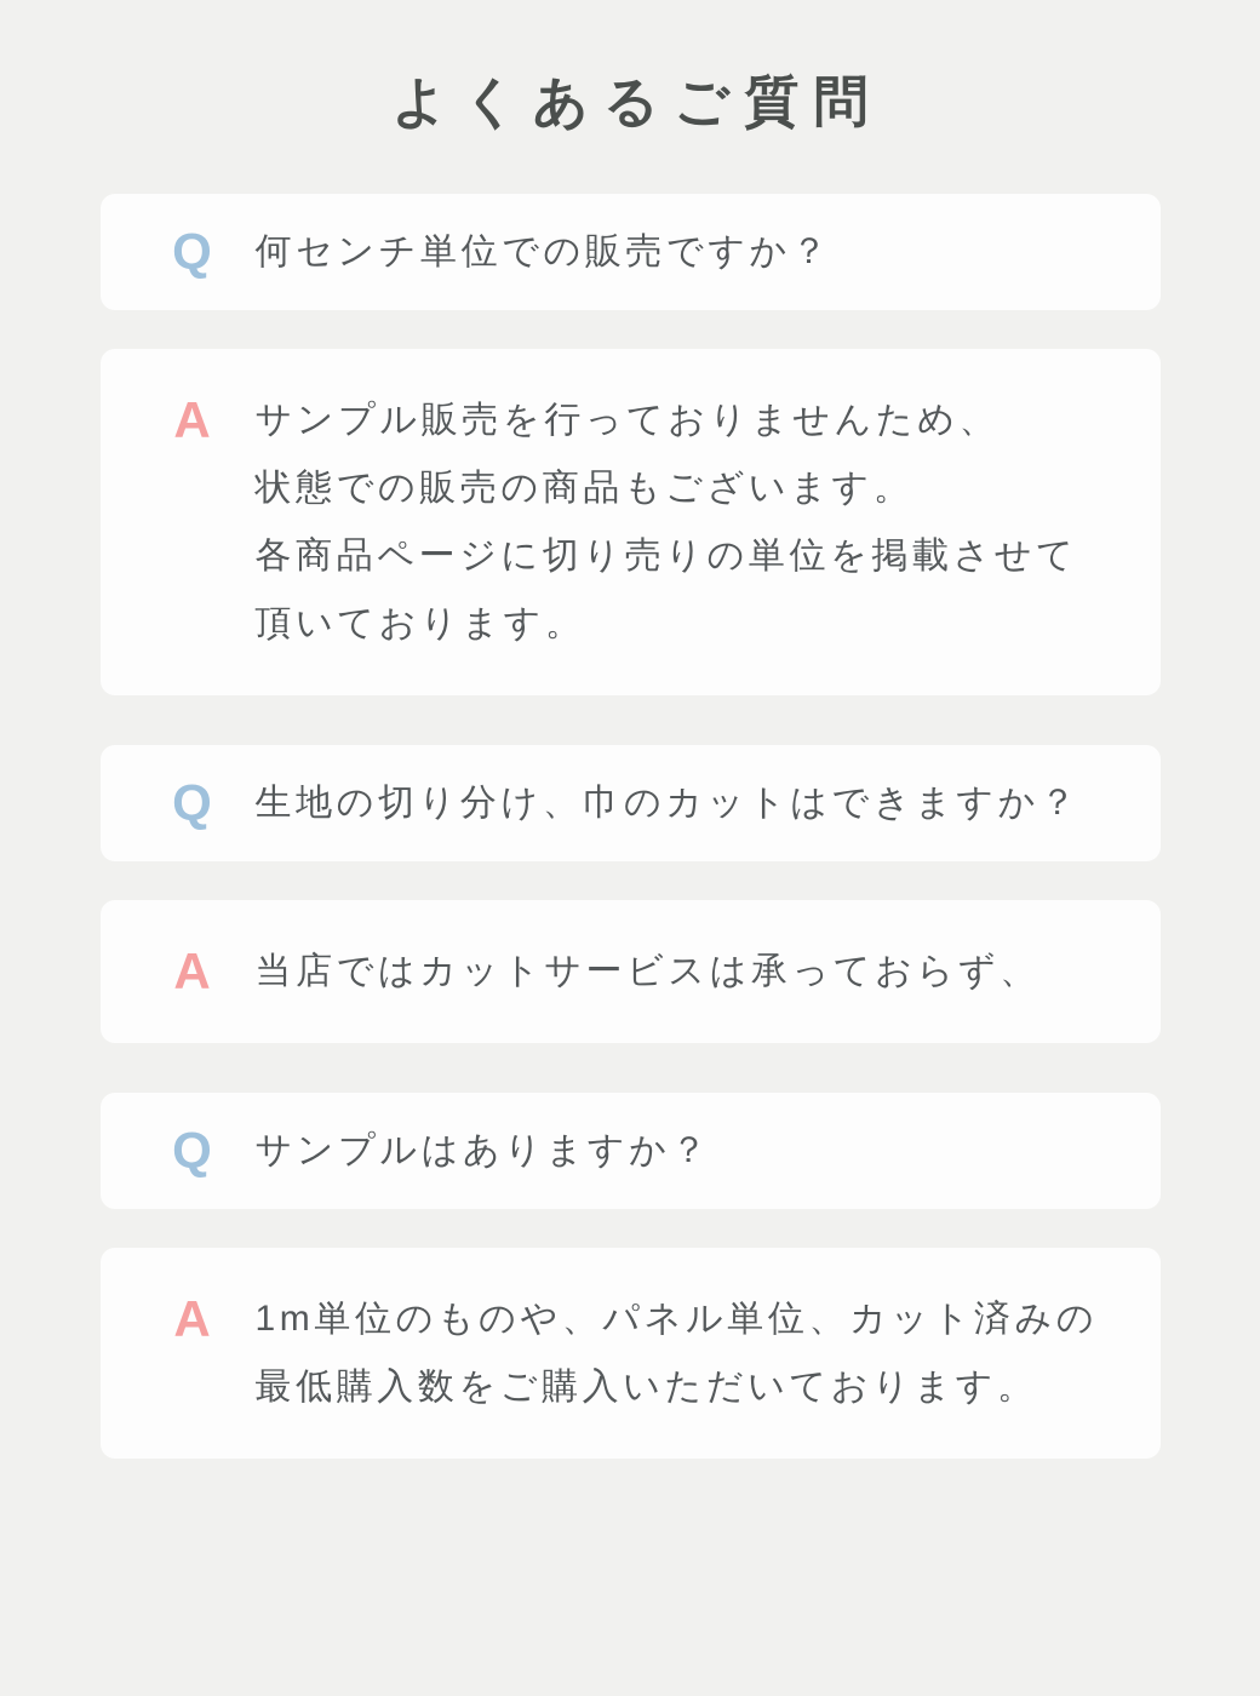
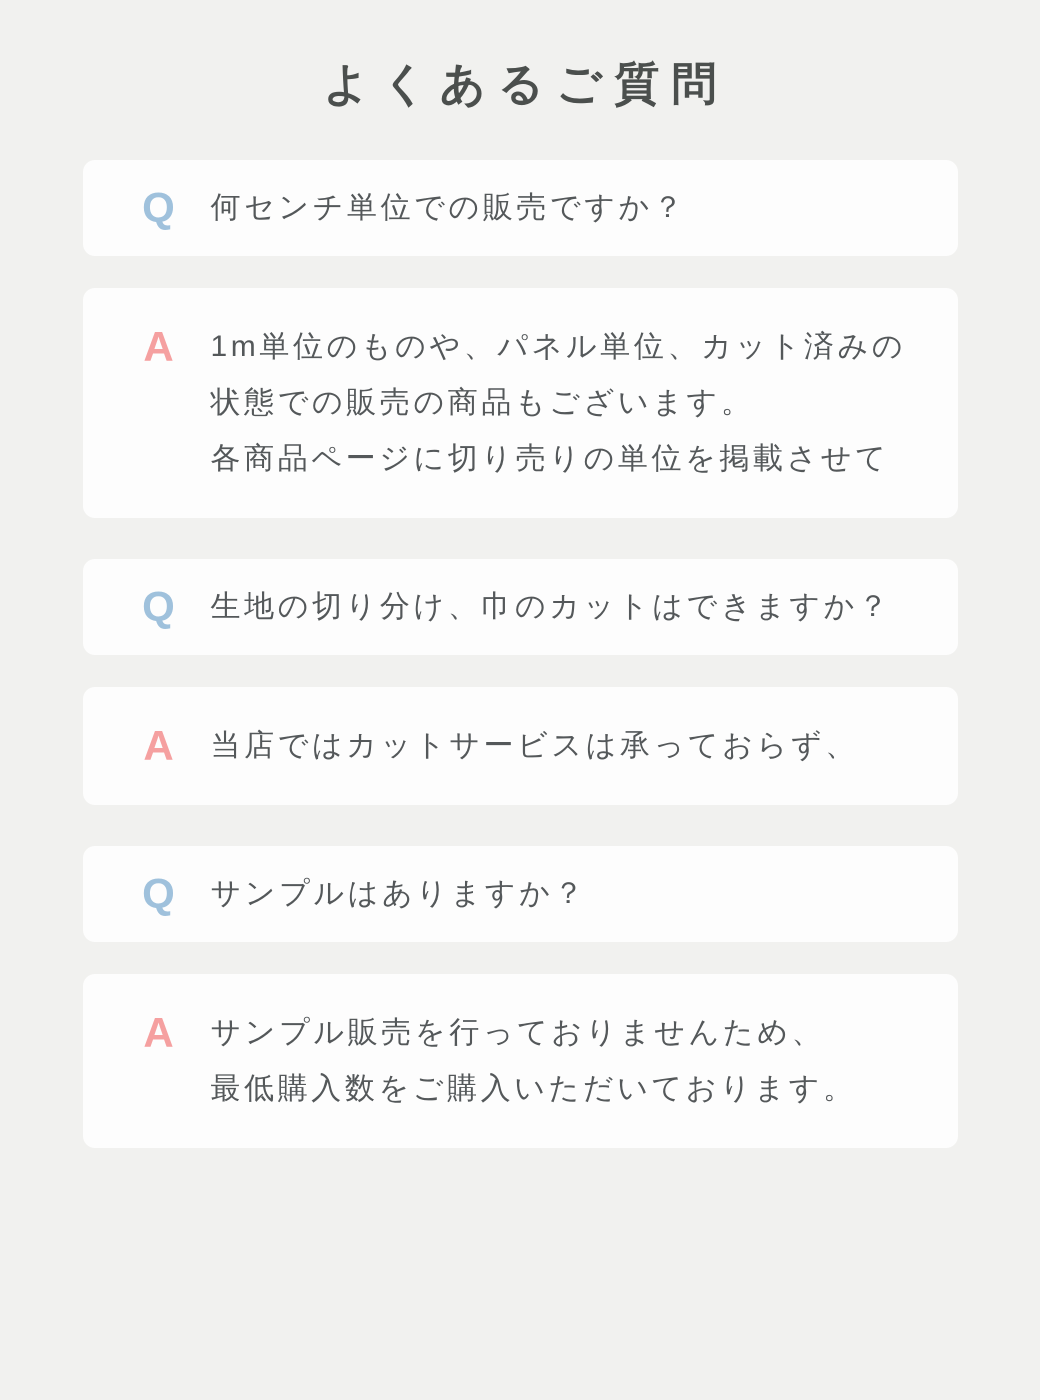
  よくあるご質問
  Q
  何センチ単位での販売ですか？
  A
- サンプル販売を行っておりませんため、
+ 1m単位のものや、パネル単位、カット済みの
  状態での販売の商品もございます。
  各商品ページに切り売りの単位を掲載させて
- 頂いております。
  Q
  生地の切り分け、巾のカットはできますか？
  A
  当店ではカットサービスは承っておらず、
  Q
  サンプルはありますか？
  A
- 1m単位のものや、パネル単位、カット済みの
+ サンプル販売を行っておりませんため、
  最低購入数をご購入いただいております。
